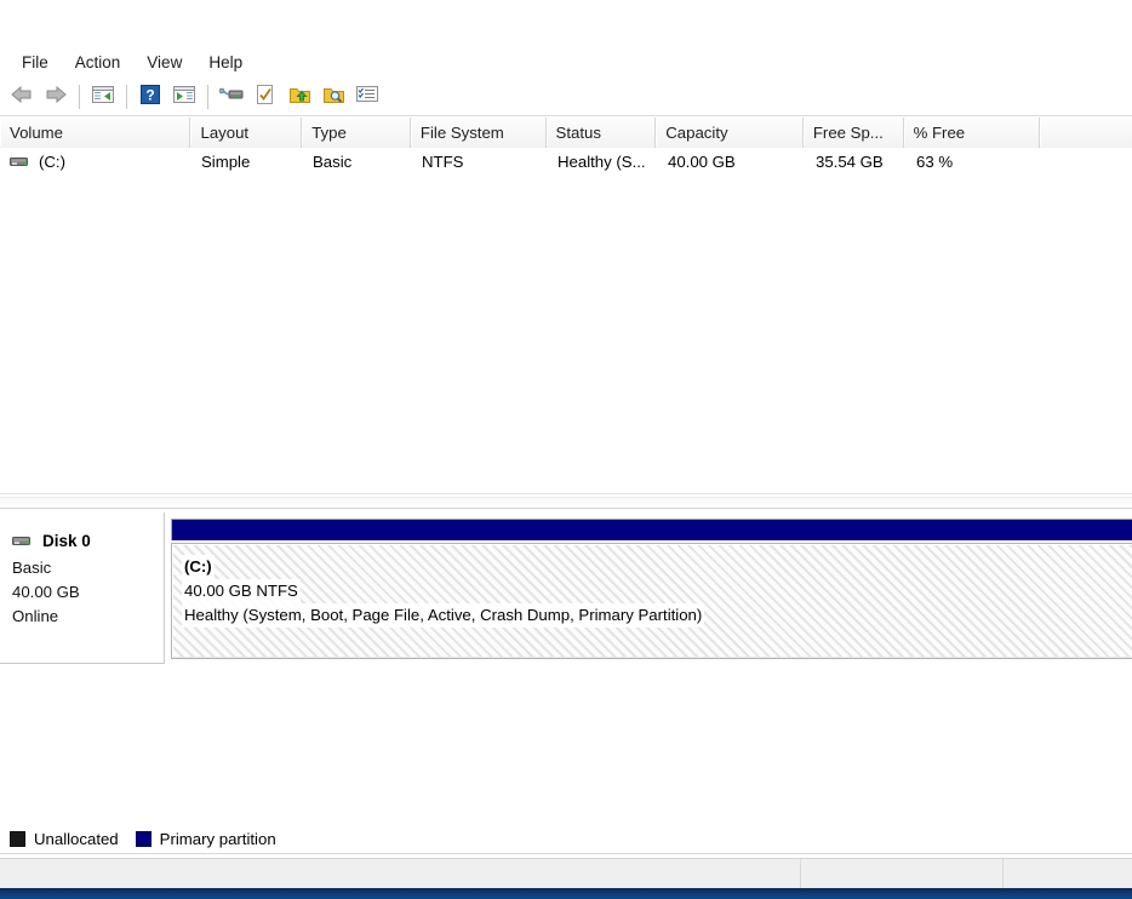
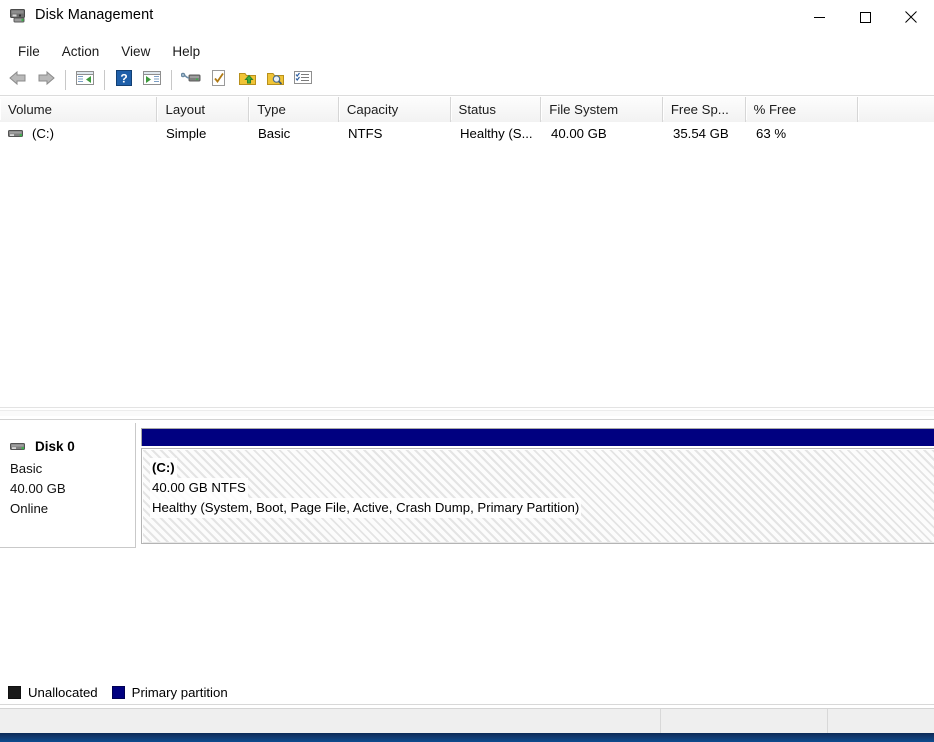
+ Disk Management
  File
  Action
  View
  Help
  ?
  Volume
  Layout
  Type
- File System
+ Capacity
  Status
- Capacity
+ File System
  Free Sp...
  % Free
  (C:)
  Simple
  Basic
  NTFS
  Healthy (S...
  40.00 GB
  35.54 GB
  63 %
  Disk 0
  Basic
  40.00 GB
  Online
  (C:)
  40.00 GB NTFS
  Healthy (System, Boot, Page File, Active, Crash Dump, Primary Partition)
  Unallocated
  Primary partition
